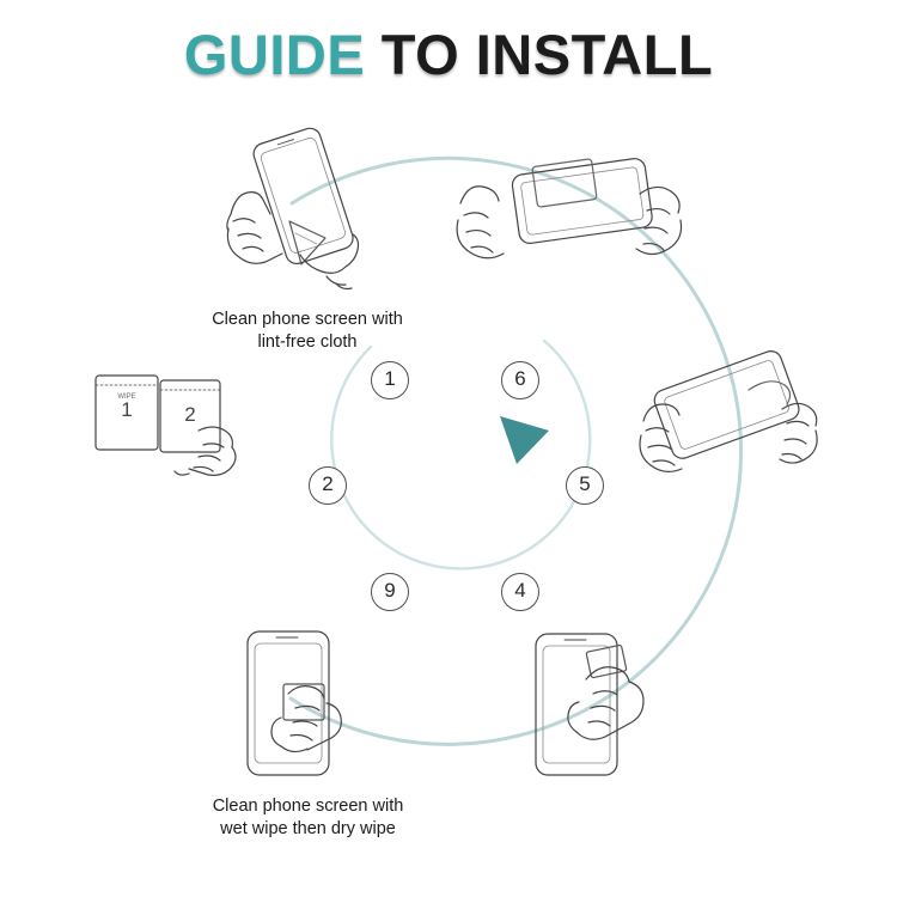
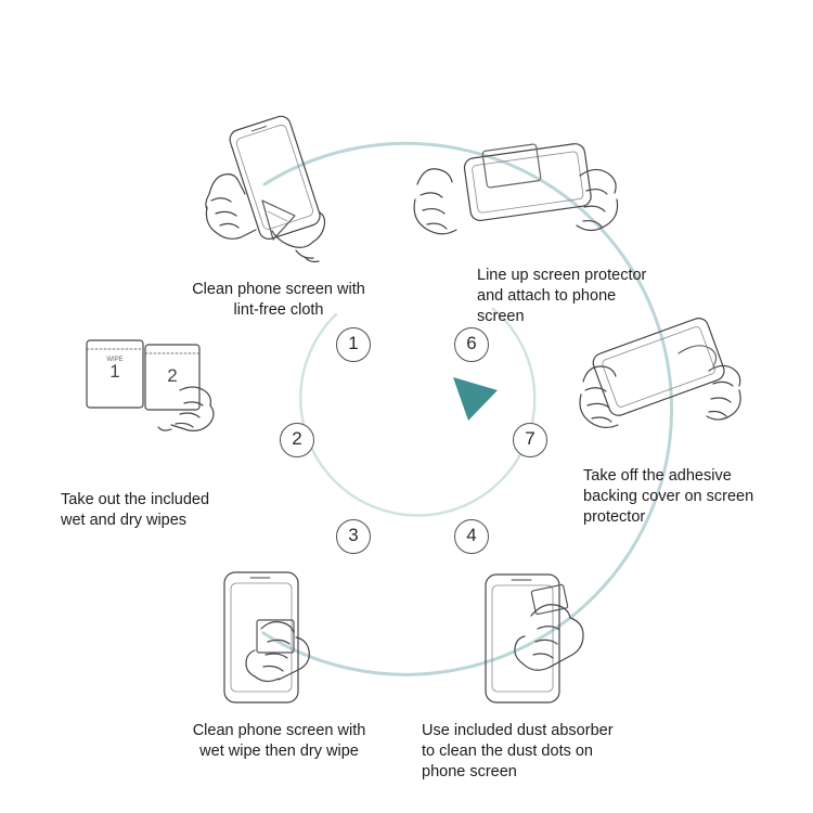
- GUIDE TO INSTALL
  1
  2
- 9
+ 3
  4
- 5
+ 7
  6
  Clean phone screen with
  lint-free cloth
+ Take out the included
+ wet and dry wipes
  Clean phone screen with
  wet wipe then dry wipe
+ Use included dust absorber
+ to clean the dust dots on
+ phone screen
+ Take off the adhesive
+ backing cover on screen
+ protector
+ Line up screen protector
+ and attach to phone
+ screen
  1
  2
